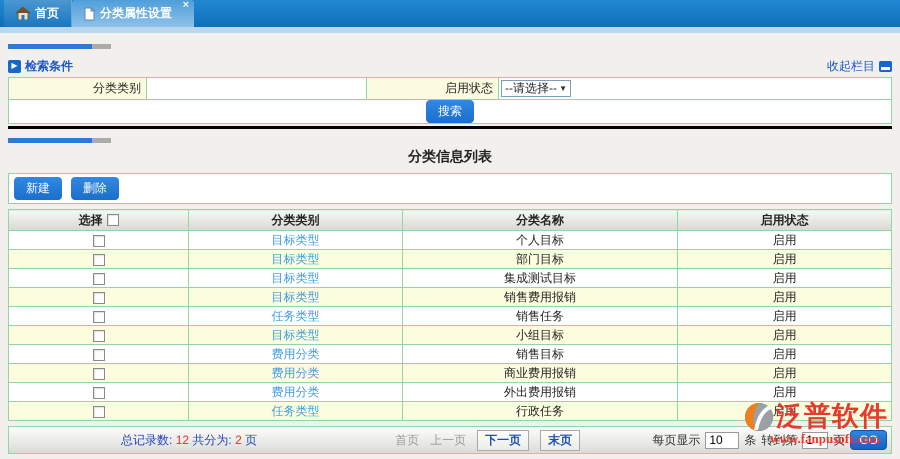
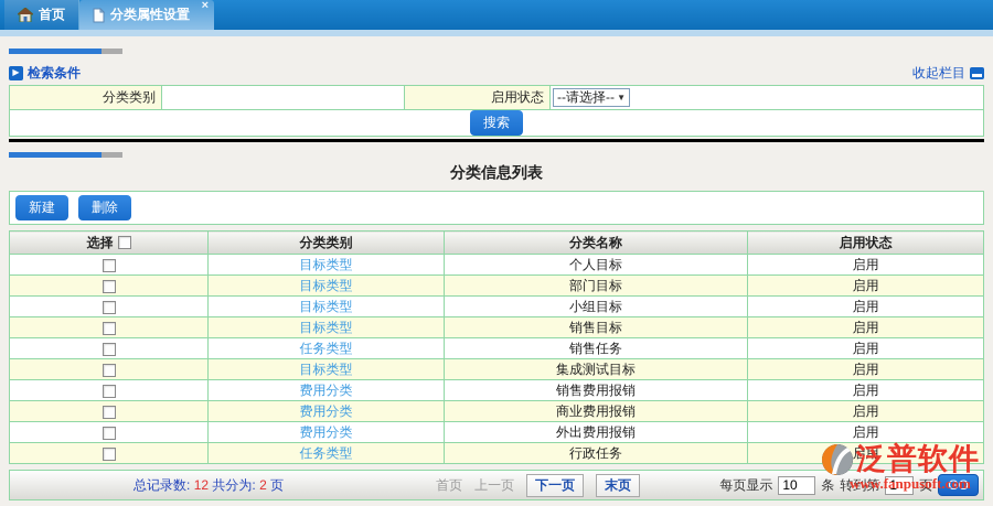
  首页
  分类属性设置
  ×
  ▶
  检索条件
  收起栏目
  分类类别		启用状态	--请选择-- ▼
  搜索
  分类信息列表
  新建
  删除
  选择	分类类别	分类名称	启用状态
  	目标类型	个人目标	启用
  	目标类型	部门目标	启用
- 	目标类型	集成测试目标	启用
+ 	目标类型	小组目标	启用
- 	目标类型	销售费用报销	启用
+ 	目标类型	销售目标	启用
  	任务类型	销售任务	启用
- 	目标类型	小组目标	启用
+ 	目标类型	集成测试目标	启用
- 	费用分类	销售目标	启用
+ 	费用分类	销售费用报销	启用
  	费用分类	商业费用报销	启用
  	费用分类	外出费用报销	启用
  	任务类型	行政任务	启用
  总记录数: 12 共分为: 2 页
  首页
  上一页
  下一页
  末页
  每页显示
  10
  条
  转到第
  1
  页
  GO
  泛普软件
  www.fanpusoft.com
